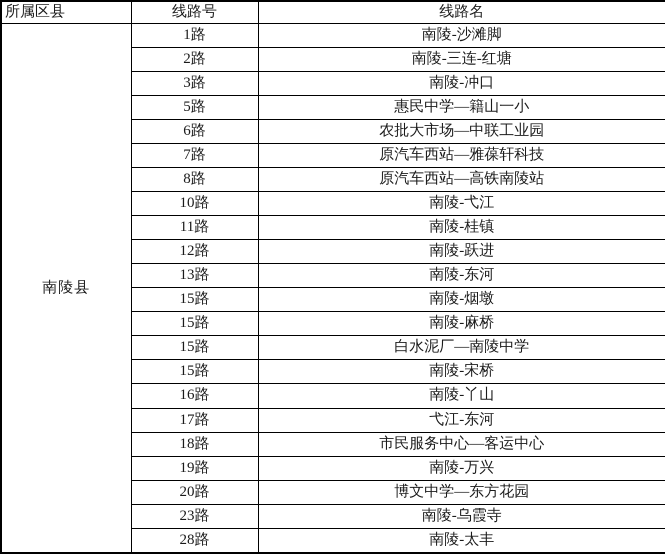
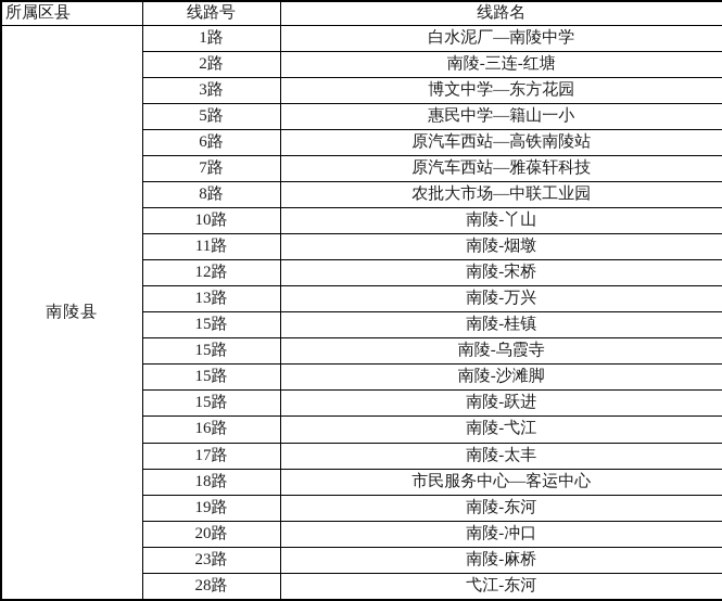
  所属区县	线路号	线路名
- 南陵县	1路	南陵-沙滩脚
+ 南陵县	1路	白水泥厂—南陵中学
  2路	南陵-三连-红塘
- 3路	南陵-冲口
+ 3路	博文中学—东方花园
  5路	惠民中学—籍山一小
- 6路	农批大市场—中联工业园
+ 6路	原汽车西站—高铁南陵站
  7路	原汽车西站—雅葆轩科技
- 8路	原汽车西站—高铁南陵站
+ 8路	农批大市场—中联工业园
- 10路	南陵-弋江
+ 10路	南陵-丫山
- 11路	南陵-桂镇
+ 11路	南陵-烟墩
- 12路	南陵-跃进
+ 12路	南陵-宋桥
- 13路	南陵-东河
+ 13路	南陵-万兴
- 15路	南陵-烟墩
+ 15路	南陵-桂镇
- 15路	南陵-麻桥
+ 15路	南陵-乌霞寺
- 15路	白水泥厂—南陵中学
+ 15路	南陵-沙滩脚
- 15路	南陵-宋桥
+ 15路	南陵-跃进
- 16路	南陵-丫山
+ 16路	南陵-弋江
- 17路	弋江-东河
+ 17路	南陵-太丰
  18路	市民服务中心—客运中心
- 19路	南陵-万兴
+ 19路	南陵-东河
- 20路	博文中学—东方花园
+ 20路	南陵-冲口
- 23路	南陵-乌霞寺
+ 23路	南陵-麻桥
- 28路	南陵-太丰
+ 28路	弋江-东河
